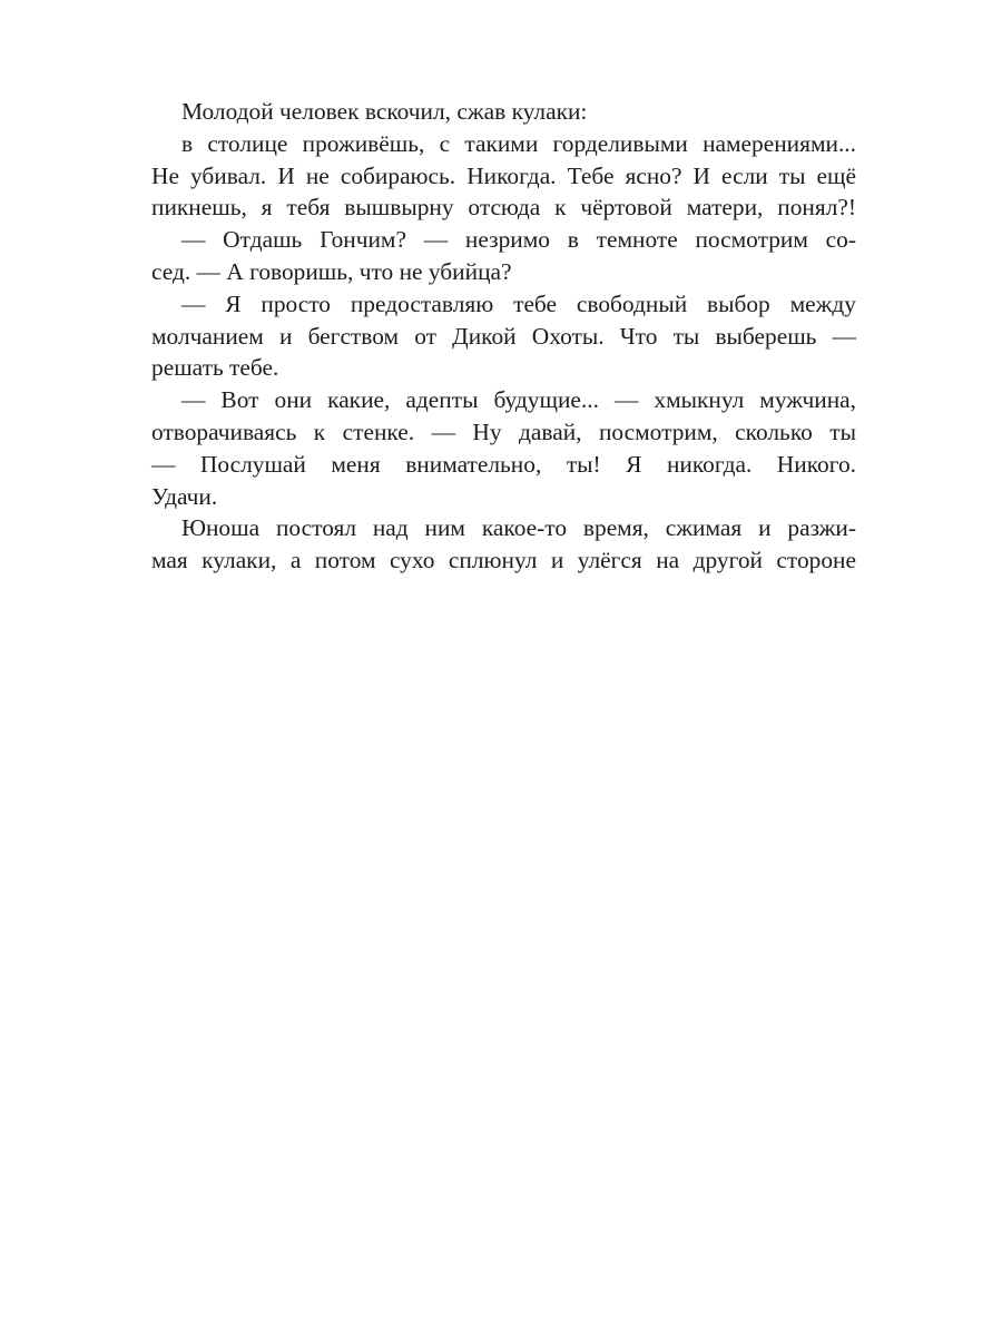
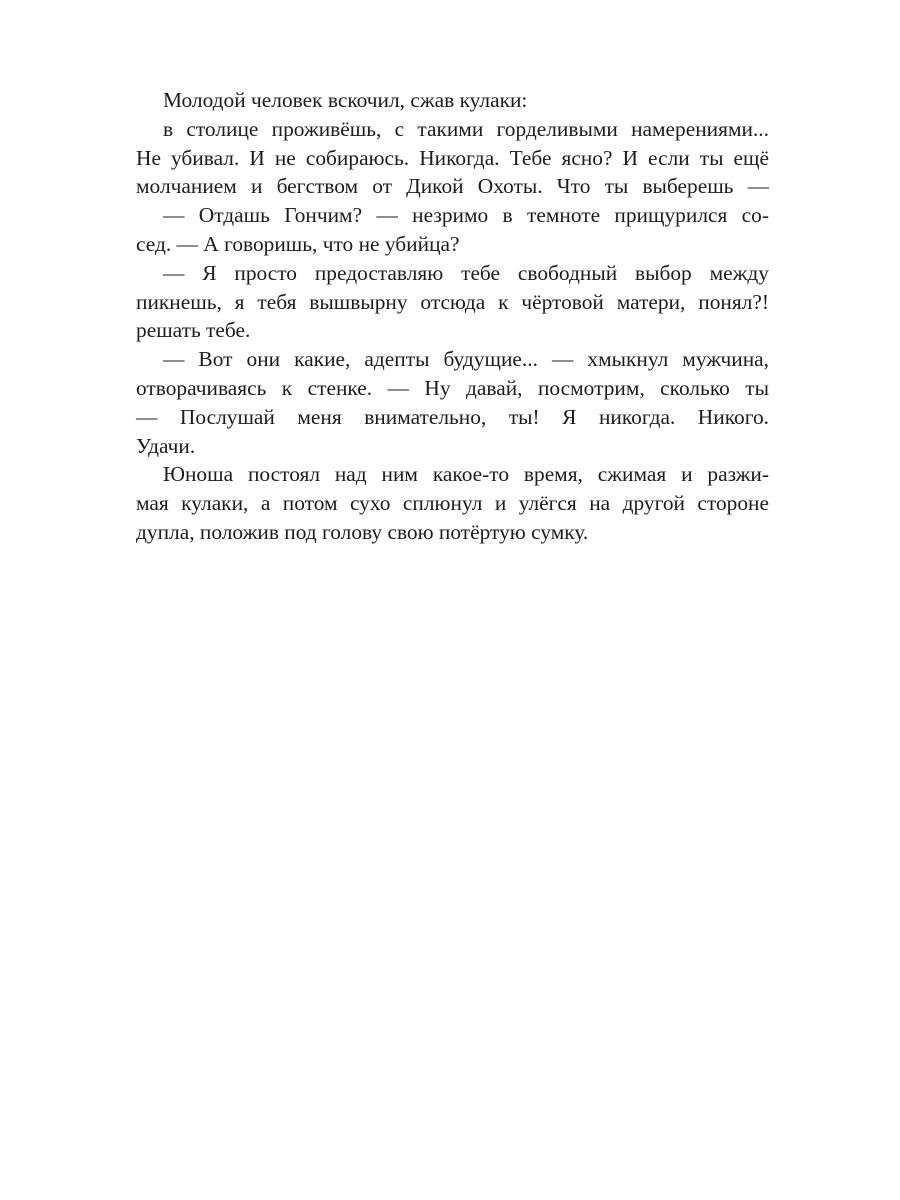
  Молодой человек вскочил, сжав кулаки:
  в столице проживёшь, с такими горделивыми намерениями...
  Не убивал. И не собираюсь. Никогда. Тебе ясно? И если ты ещё
- пикнешь, я тебя вышвырну отсюда к чёртовой матери, понял?!
+ молчанием и бегством от Дикой Охоты. Что ты выберешь —
- — Отдашь Гончим? — незримо в темноте посмотрим со-
+ — Отдашь Гончим? — незримо в темноте прищурился со-
  сед. — А говоришь, что не убийца?
  — Я просто предоставляю тебе свободный выбор между
- молчанием и бегством от Дикой Охоты. Что ты выберешь —
+ пикнешь, я тебя вышвырну отсюда к чёртовой матери, понял?!
  решать тебе.
  — Вот они какие, адепты будущие... — хмыкнул мужчина,
  отворачиваясь к стенке. — Ну давай, посмотрим, сколько ты
  — Послушай меня внимательно, ты! Я никогда. Никого.
  Удачи.
  Юноша постоял над ним какое-то время, сжимая и разжи-
  мая кулаки, а потом сухо сплюнул и улёгся на другой стороне
+ дупла, положив под голову свою потёртую сумку.
